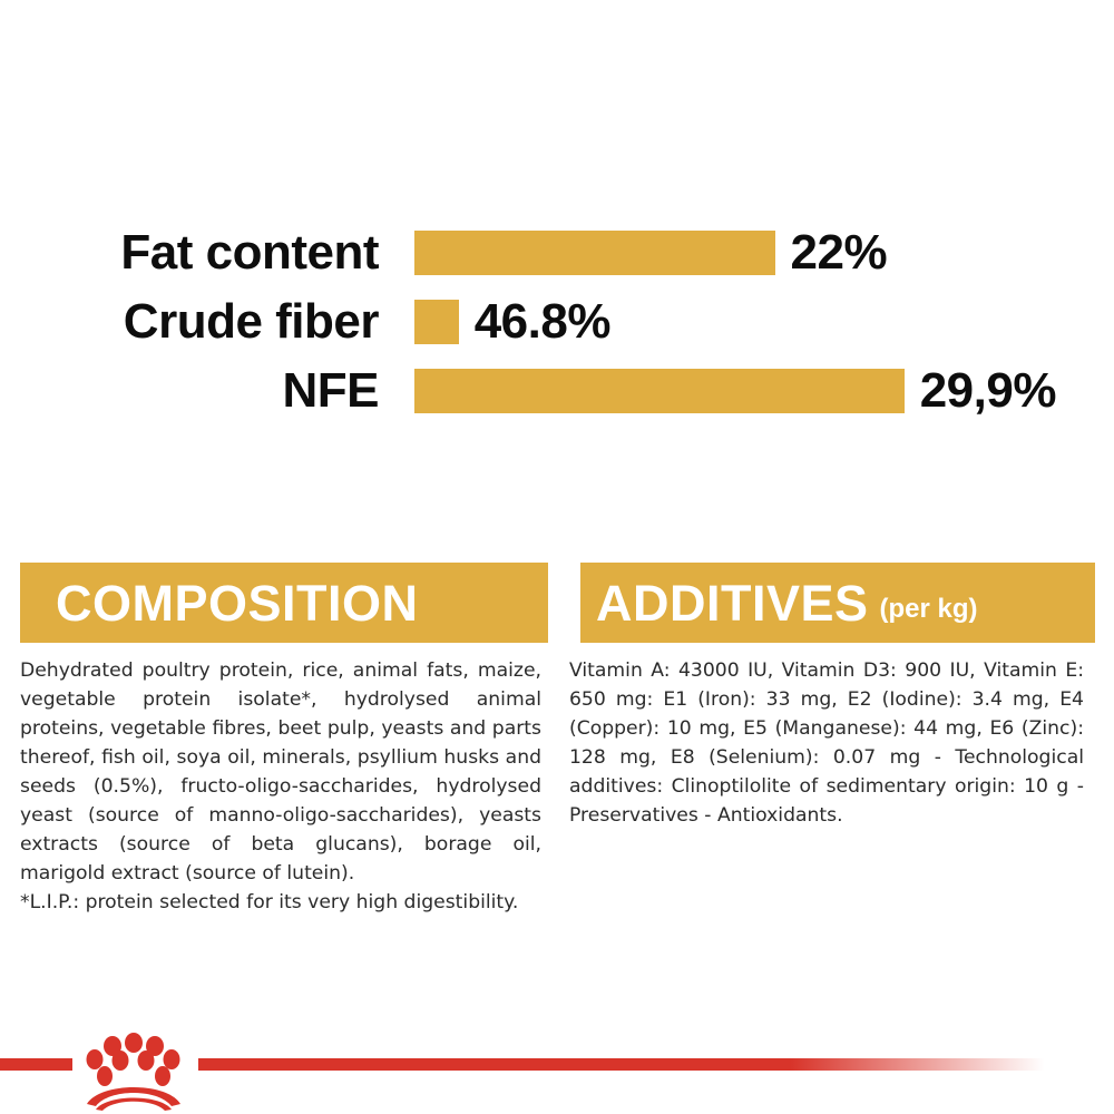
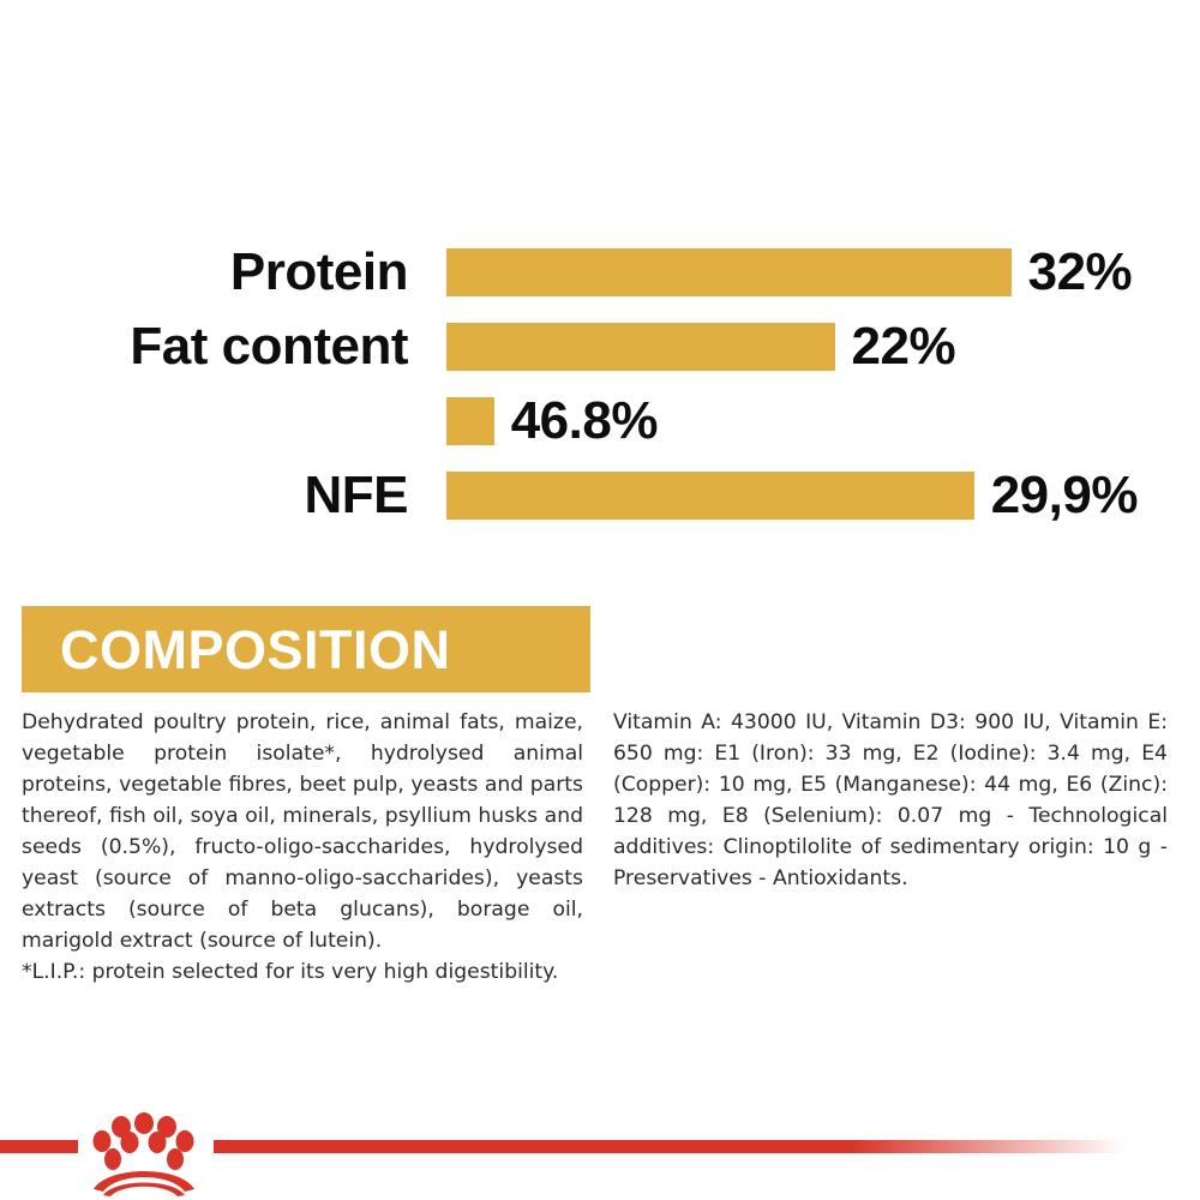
+ Protein
+ 32%
  Fat content
  22%
- Crude fiber
  46.8%
  NFE
  29,9%
  COMPOSITION
- ADDITIVES
- (per kg)
  Dehydrated poultry protein, rice, animal fats, maize, vegetable protein isolate*, hydrolysed animal proteins, vegetable fibres, beet pulp, yeasts and parts thereof, fish oil, soya oil, minerals, psyllium husks and seeds (0.5%), fructo-oligo-saccharides, hydrolysed yeast (source of manno-oligo-saccharides), yeasts extracts (source of beta glucans), borage oil, marigold extract (source of lutein).
  *L.I.P.: protein selected for its very high digestibility.
  Vitamin A: 43000 IU, Vitamin D3: 900 IU, Vitamin E: 650 mg: E1 (Iron): 33 mg, E2 (Iodine): 3.4 mg, E4 (Copper): 10 mg, E5 (Manganese): 44 mg, E6 (Zinc): 128 mg, E8 (Selenium): 0.07 mg - Technological additives: Clinoptilolite of sedimentary origin: 10 g - Preservatives - Antioxidants.
